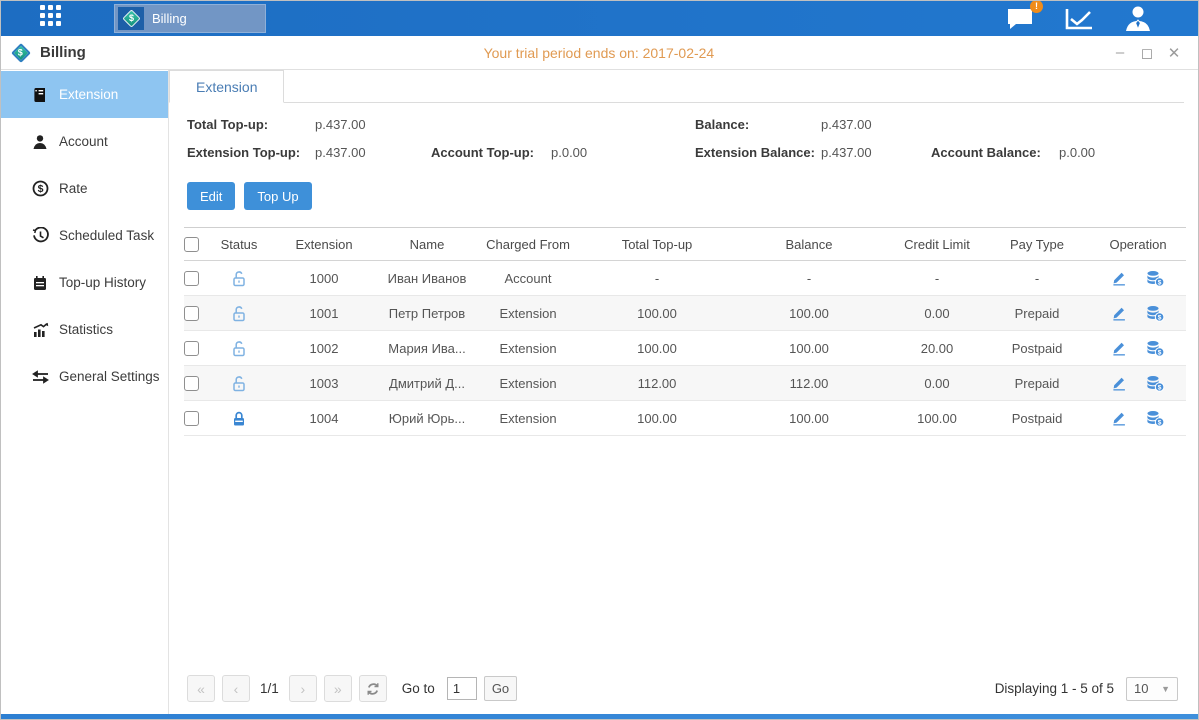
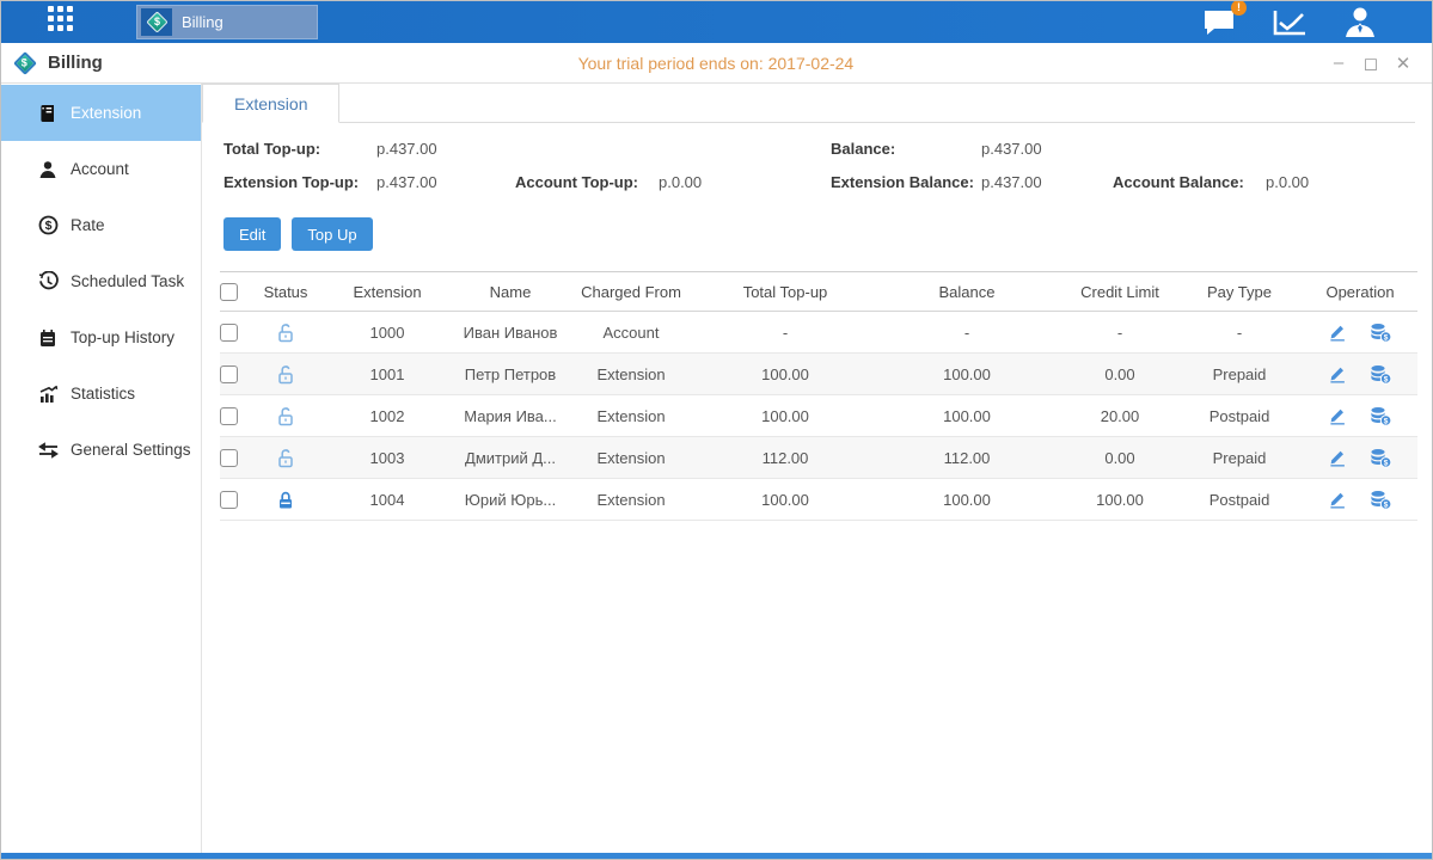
  Billing
  !
  Billing
  Your trial period ends on: 2017-02-24
  –
  ◻
  ✕
  Extension
  Account
  $
  Rate
  Scheduled Task
  Top-up History
  Statistics
  General Settings
  Extension
  Total Top-up:
  p.437.00
  Balance:
  p.437.00
  Extension Top-up:
  p.437.00
  Account Top-up:
  p.0.00
  Extension Balance:
  p.437.00
  Account Balance:
  p.0.00
  Edit
  Top Up
  	Status	Extension	Name	Charged From	Total Top-up	Balance	Credit Limit	Pay Type	Operation
  		1000	Иван Иванов	Account	-	-	-	-
  		1001	Петр Петров	Extension	100.00	100.00	0.00	Prepaid
  		1002	Мария Ива...	Extension	100.00	100.00	20.00	Postpaid
  		1003	Дмитрий Д...	Extension	112.00	112.00	0.00	Prepaid
  		1004	Юрий Юрь...	Extension	100.00	100.00	100.00	Postpaid
- «
- ‹
- 1/1
- ›
- »
- Go to
- 1
- Go
- Displaying 1 - 5 of 5
- 10
- ▼
